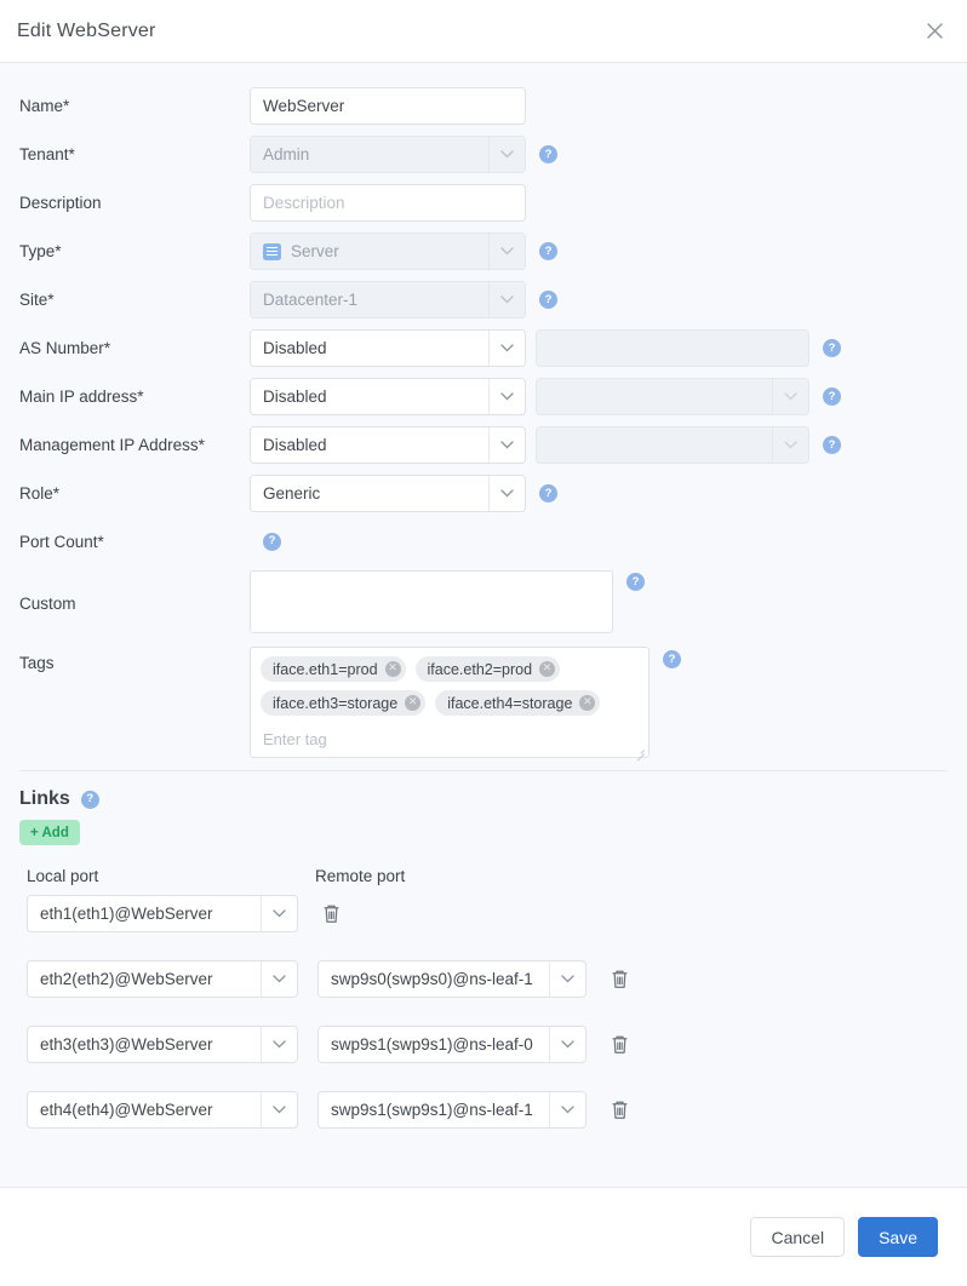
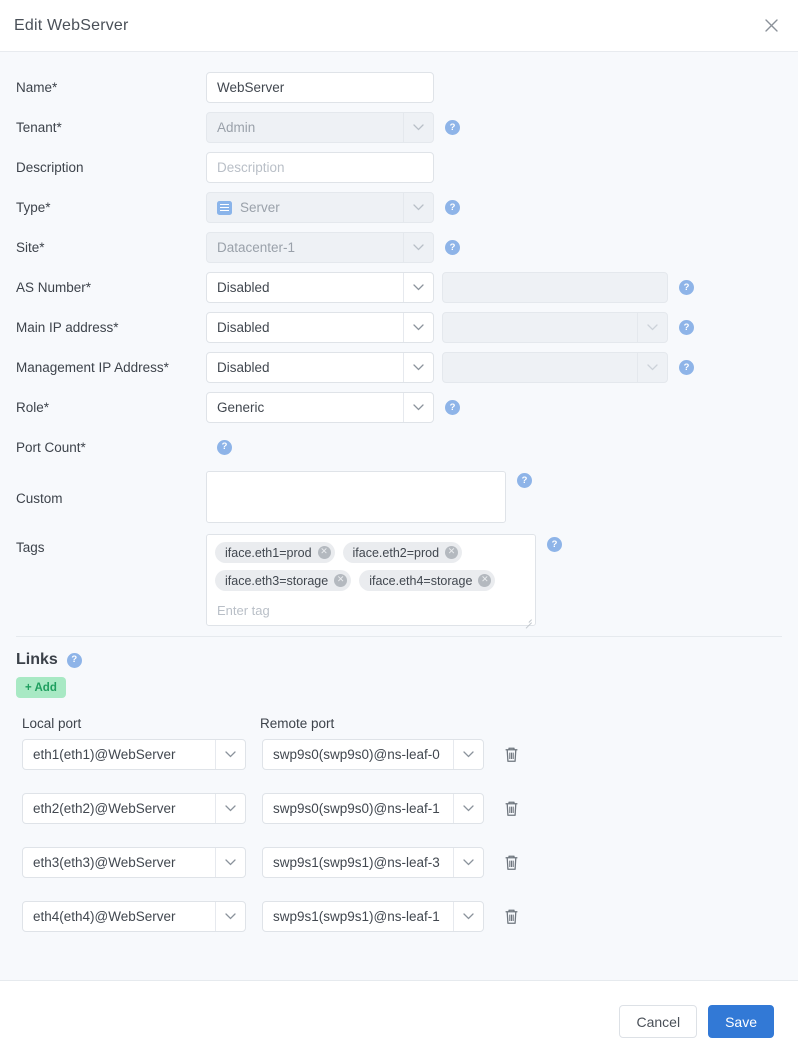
  Edit WebServer
  Name*
  WebServer
  Tenant*
  Admin
  ?
  Description
  Description
  Type*
  Server
  ?
  Site*
  Datacenter-1
  ?
  AS Number*
  Disabled
  ?
  Main IP address*
  Disabled
  ?
  Management IP Address*
  Disabled
  ?
  Role*
  Generic
  ?
  Port Count*
  ?
  Custom
  ?
  Tags
  iface.eth1=prod
  ✕
  iface.eth2=prod
  ✕
  iface.eth3=storage
  ✕
  iface.eth4=storage
  ✕
  Enter tag
  ?
  Links
  ?
  + Add
  Local port
  Remote port
  eth1(eth1)@WebServer
+ swp9s0(swp9s0)@ns-leaf-0
  eth2(eth2)@WebServer
  swp9s0(swp9s0)@ns-leaf-1
  eth3(eth3)@WebServer
- swp9s1(swp9s1)@ns-leaf-0
+ swp9s1(swp9s1)@ns-leaf-3
  eth4(eth4)@WebServer
  swp9s1(swp9s1)@ns-leaf-1
  Cancel
  Save
